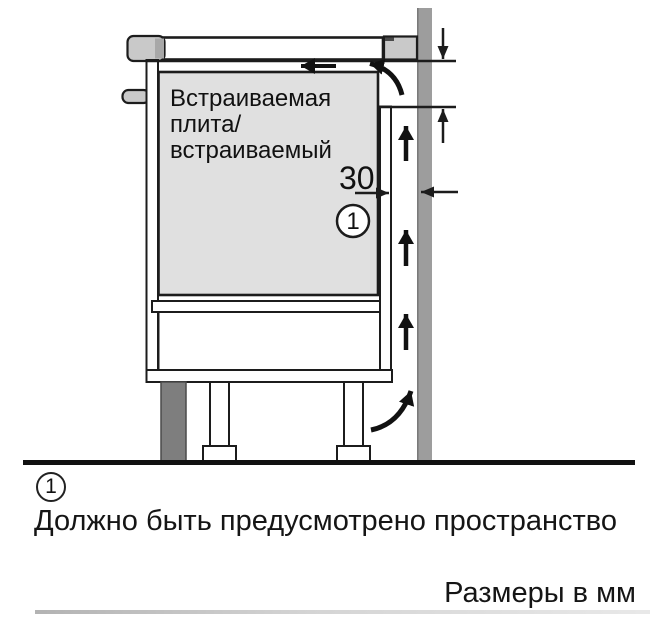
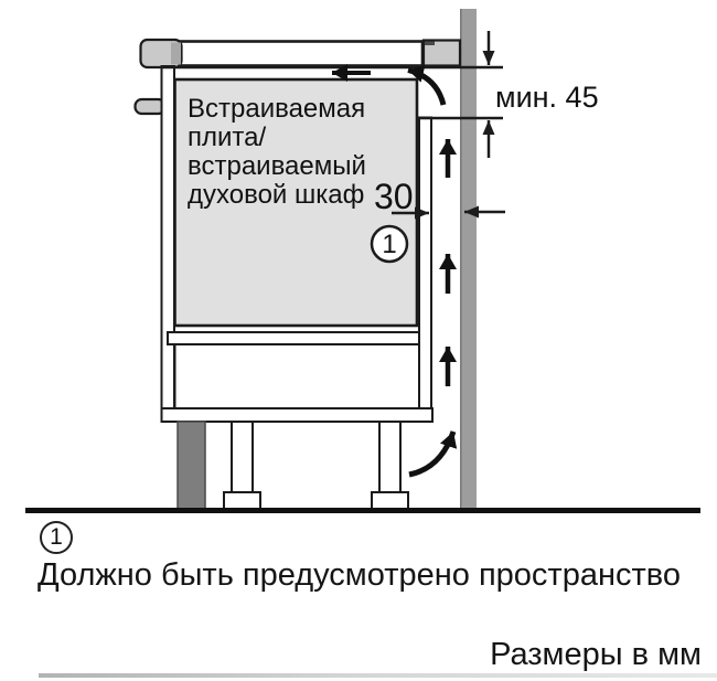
  Встраиваемая
  плита/
  встраиваемый
+ духовой шкаф
+ мин. 45
  30
  1
  1
  Должно быть предусмотрено пространство
  Размеры в мм
